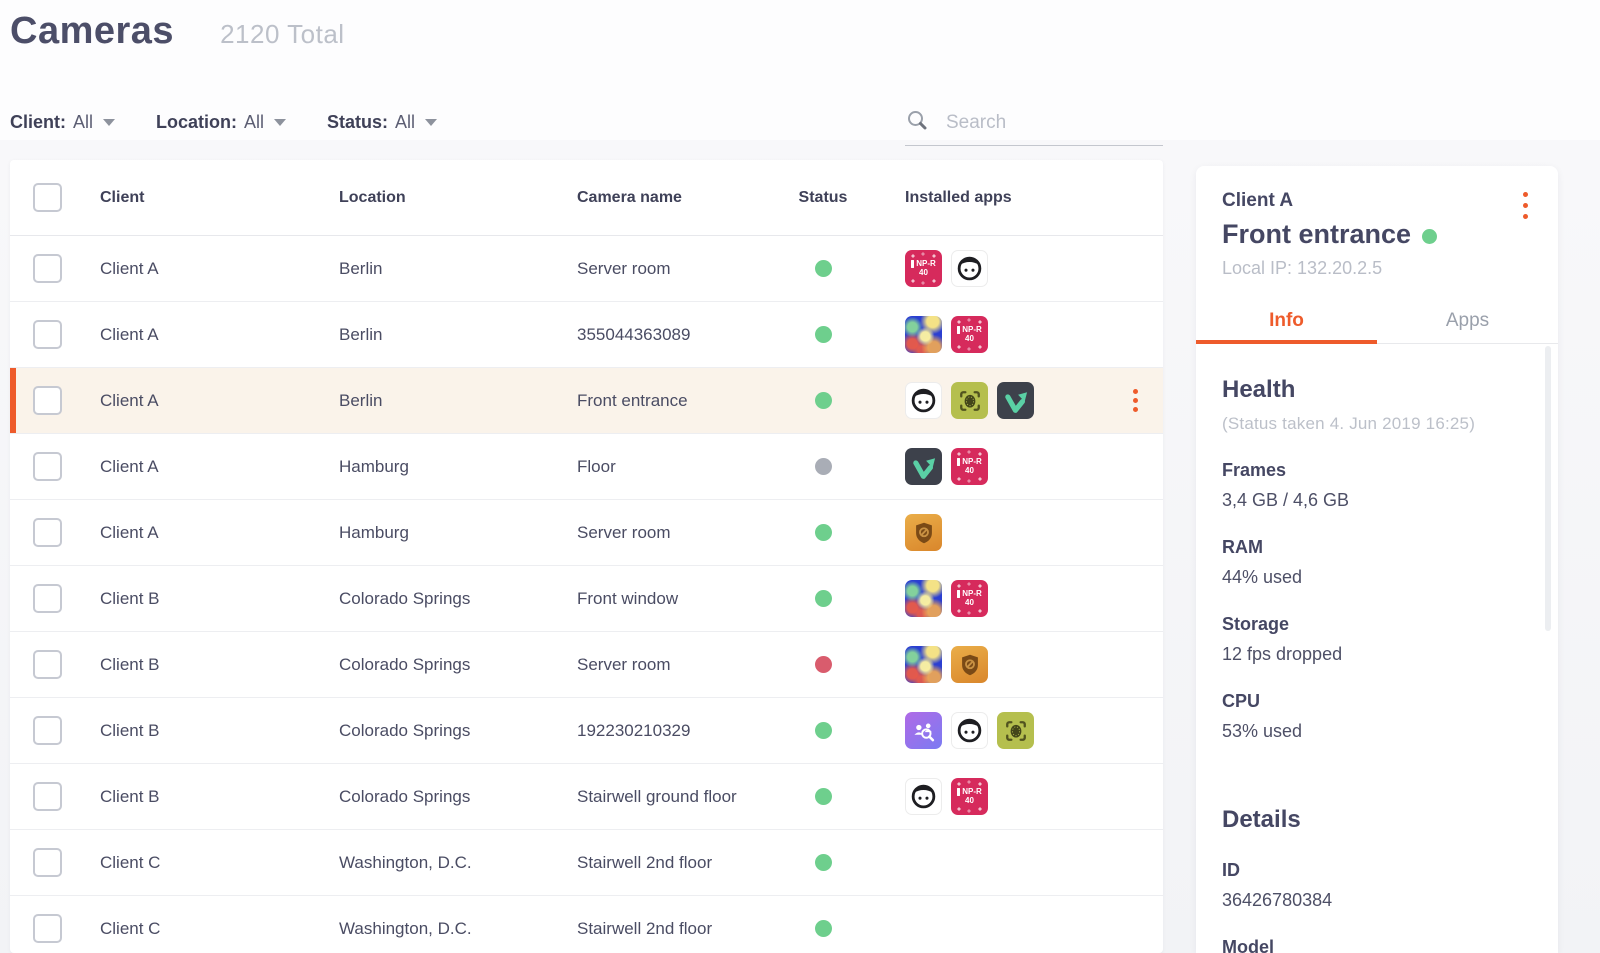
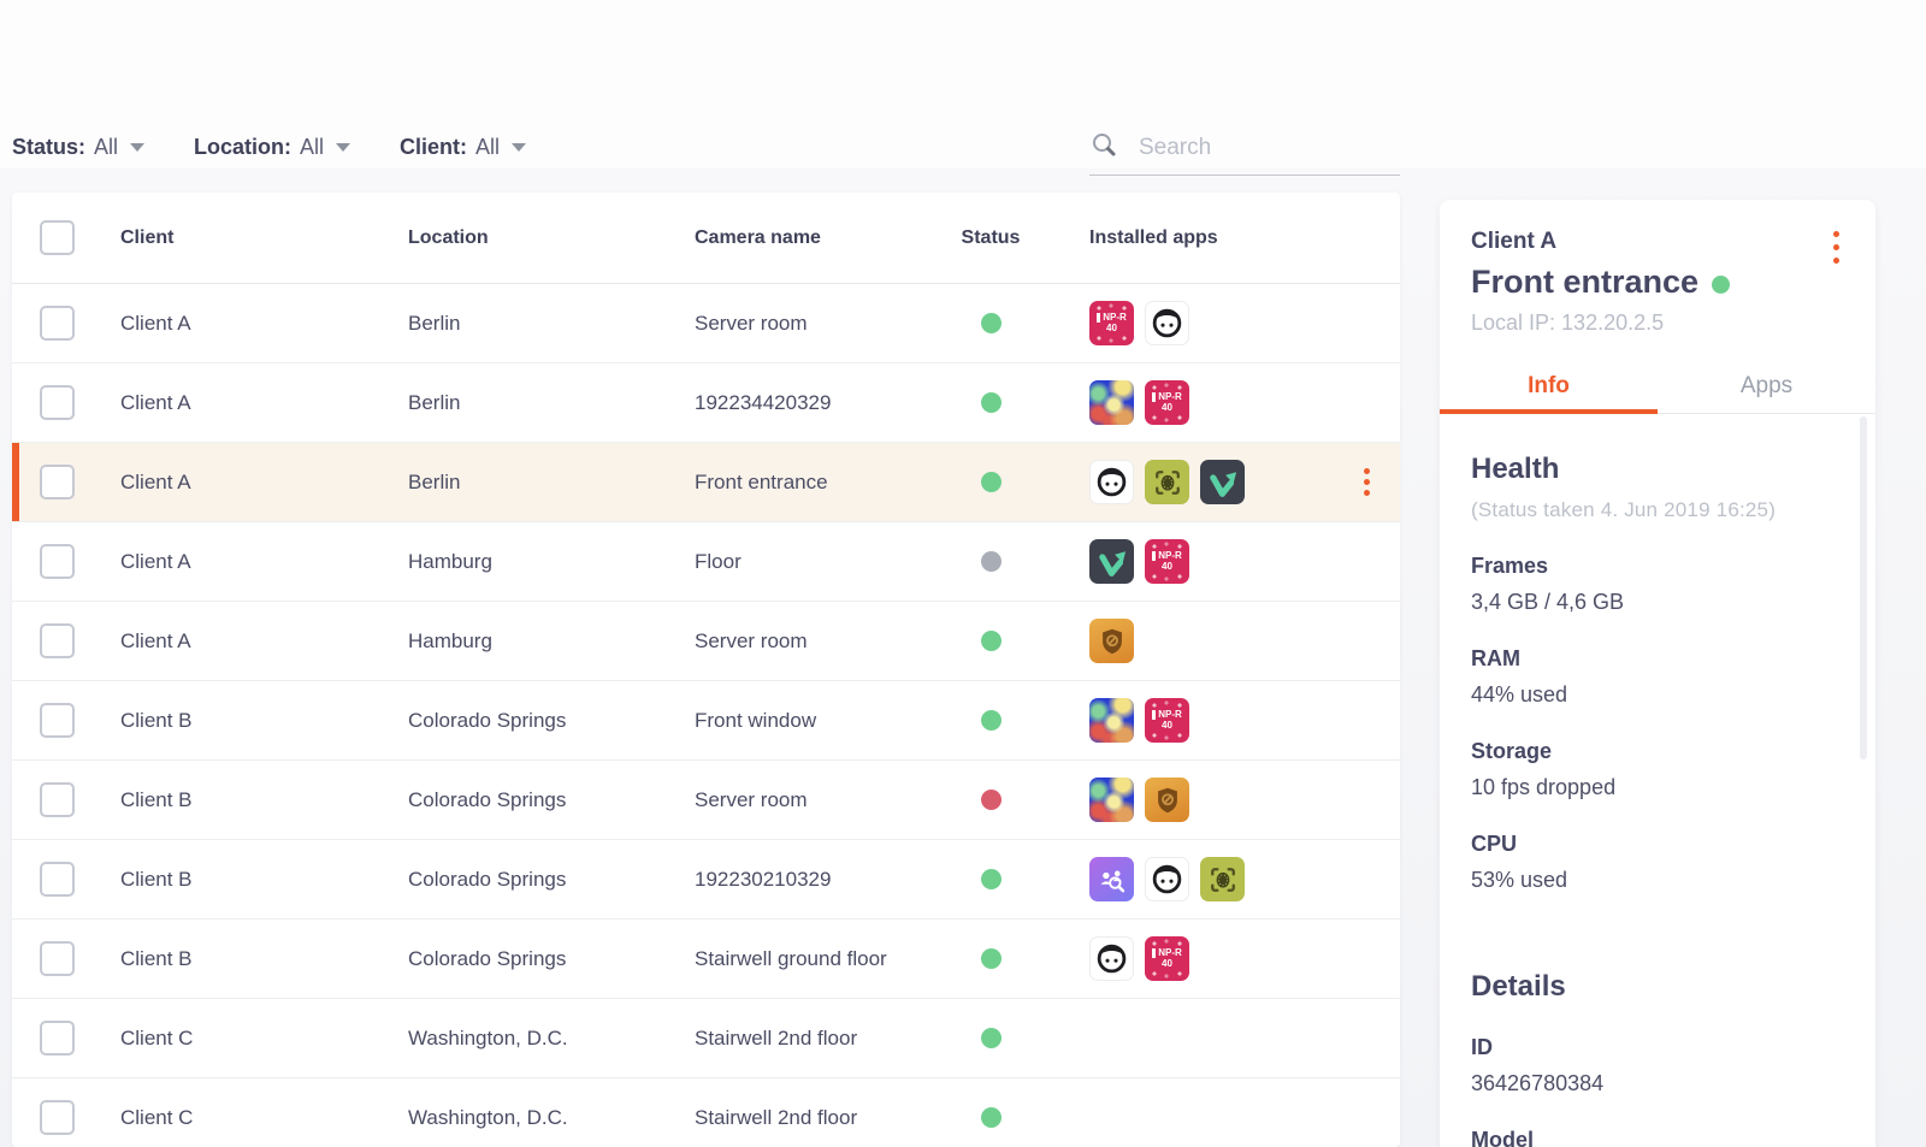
- Cameras
- 2120 Total
- Client:
+ Status:
  All
  Location:
  All
- Status:
+ Client:
  All
  Search
  Client
  Location
  Camera name
  Status
  Installed apps
  Client A
  Berlin
  Server room
  NP-R
  40
  Client A
  Berlin
- 355044363089
+ 192234420329
  NP-R
  40
  Client A
  Berlin
  Front entrance
  Client A
  Hamburg
  Floor
  NP-R
  40
  Client A
  Hamburg
  Server room
  Client B
  Colorado Springs
  Front window
  NP-R
  40
  Client B
  Colorado Springs
  Server room
  Client B
  Colorado Springs
  192230210329
  Client B
  Colorado Springs
  Stairwell ground floor
  NP-R
  40
  Client C
  Washington, D.C.
  Stairwell 2nd floor
  Client C
  Washington, D.C.
  Stairwell 2nd floor
  Client A
  Front entrance
  Local IP: 132.20.2.5
  Info
  Apps
  Health
  (Status taken 4. Jun 2019 16:25)
  Frames
  3,4 GB / 4,6 GB
  RAM
  44% used
  Storage
- 12 fps dropped
+ 10 fps dropped
  CPU
  53% used
  Details
  ID
  36426780384
  Model
